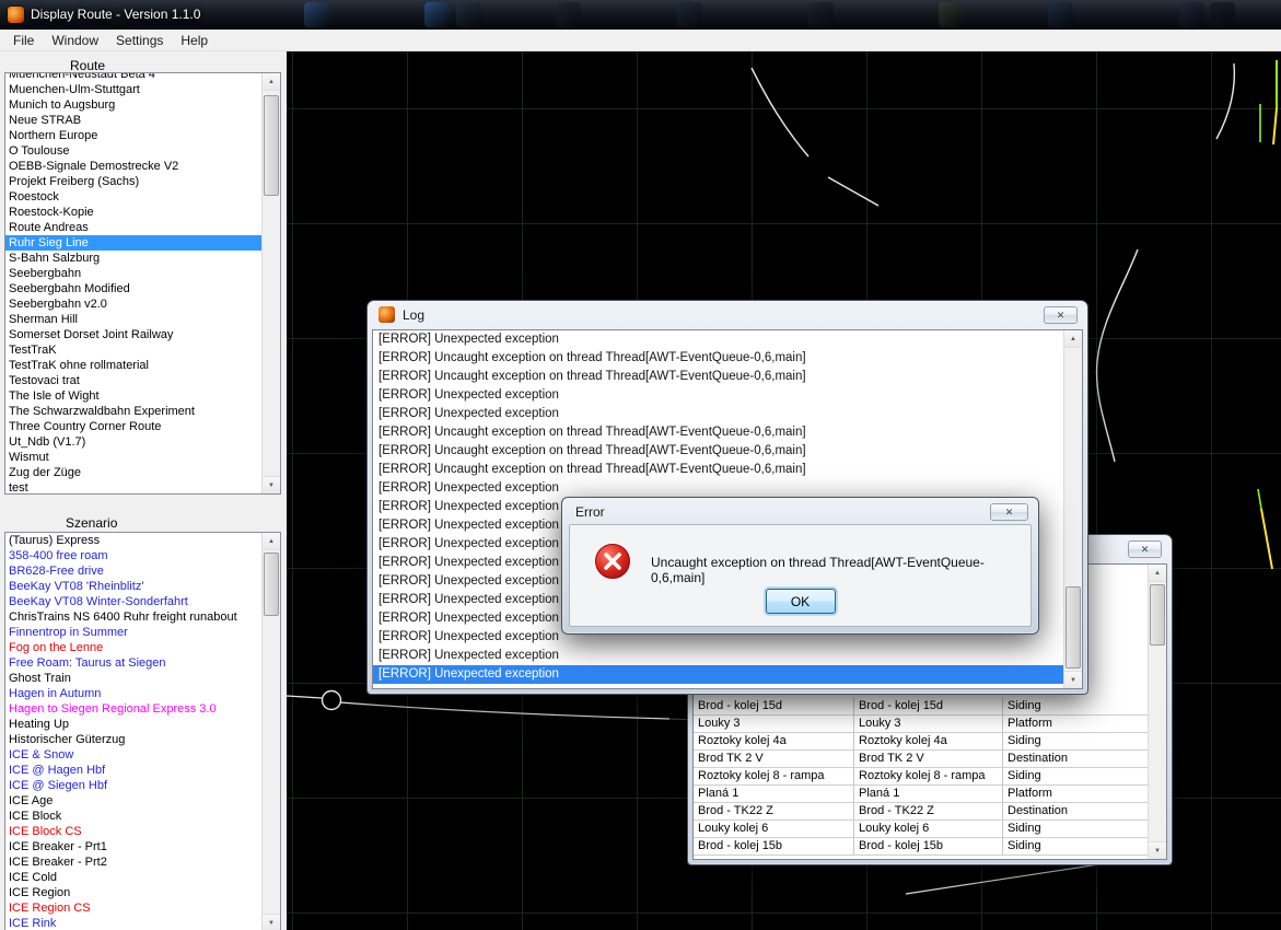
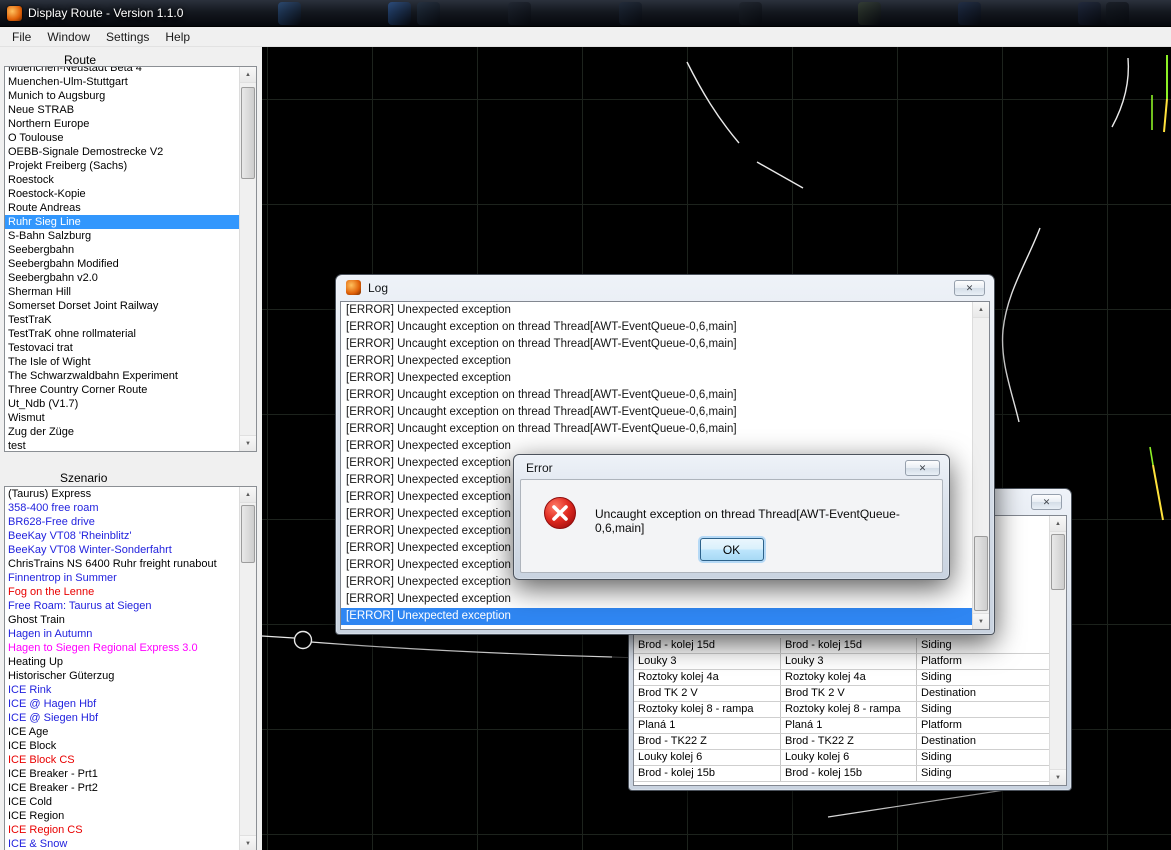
  Display Route - Version 1.1.0
  File
  Window
  Settings
  Help
  Route
  Muenchen-Neustadt Beta 4
  Muenchen-Ulm-Stuttgart
  Munich to Augsburg
  Neue STRAB
  Northern Europe
  O Toulouse
  OEBB-Signale Demostrecke V2
  Projekt Freiberg (Sachs)
  Roestock
  Roestock-Kopie
  Route Andreas
  Ruhr Sieg Line
  S-Bahn Salzburg
  Seebergbahn
  Seebergbahn Modified
  Seebergbahn v2.0
  Sherman Hill
  Somerset Dorset Joint Railway
  TestTraK
  TestTraK ohne rollmaterial
  Testovaci trat
  The Isle of Wight
  The Schwarzwaldbahn Experiment
  Three Country Corner Route
  Ut_Ndb (V1.7)
  Wismut
  Zug der Züge
  test
  Szenario
  (Taurus) Express
  358-400 free roam
  BR628-Free drive
  BeeKay VT08 'Rheinblitz'
  BeeKay VT08 Winter-Sonderfahrt
  ChrisTrains NS 6400 Ruhr freight runabout
  Finnentrop in Summer
  Fog on the Lenne
  Free Roam: Taurus at Siegen
  Ghost Train
  Hagen in Autumn
  Hagen to Siegen Regional Express 3.0
  Heating Up
  Historischer Güterzug
- ICE & Snow
+ ICE Rink
  ICE @ Hagen Hbf
  ICE @ Siegen Hbf
  ICE Age
  ICE Block
  ICE Block CS
  ICE Breaker - Prt1
  ICE Breaker - Prt2
  ICE Cold
  ICE Region
  ICE Region CS
- ICE Rink
+ ICE & Snow
  ✕
  Brod - kolej 15d
  Brod - kolej 15d
  Siding
  Louky 3
  Louky 3
  Platform
  Roztoky kolej 4a
  Roztoky kolej 4a
  Siding
  Brod TK 2 V
  Brod TK 2 V
  Destination
  Roztoky kolej 8 - rampa
  Roztoky kolej 8 - rampa
  Siding
  Planá 1
  Planá 1
  Platform
  Brod - TK22 Z
  Brod - TK22 Z
  Destination
  Louky kolej 6
  Louky kolej 6
  Siding
  Brod - kolej 15b
  Brod - kolej 15b
  Siding
  Log
  ✕
  [ERROR] Unexpected exception
  [ERROR] Uncaught exception on thread Thread[AWT-EventQueue-0,6,main]
  [ERROR] Uncaught exception on thread Thread[AWT-EventQueue-0,6,main]
  [ERROR] Unexpected exception
  [ERROR] Unexpected exception
  [ERROR] Uncaught exception on thread Thread[AWT-EventQueue-0,6,main]
  [ERROR] Uncaught exception on thread Thread[AWT-EventQueue-0,6,main]
  [ERROR] Uncaught exception on thread Thread[AWT-EventQueue-0,6,main]
  [ERROR] Unexpected exception
  [ERROR] Unexpected exception
  [ERROR] Unexpected exception
  [ERROR] Unexpected exception
  [ERROR] Unexpected exception
  [ERROR] Unexpected exception
  [ERROR] Unexpected exception
  [ERROR] Unexpected exception
  [ERROR] Unexpected exception
  [ERROR] Unexpected exception
  [ERROR] Unexpected exception
  Error
  ✕
  Uncaught exception on thread Thread[AWT-EventQueue-0,6,main]
  OK
